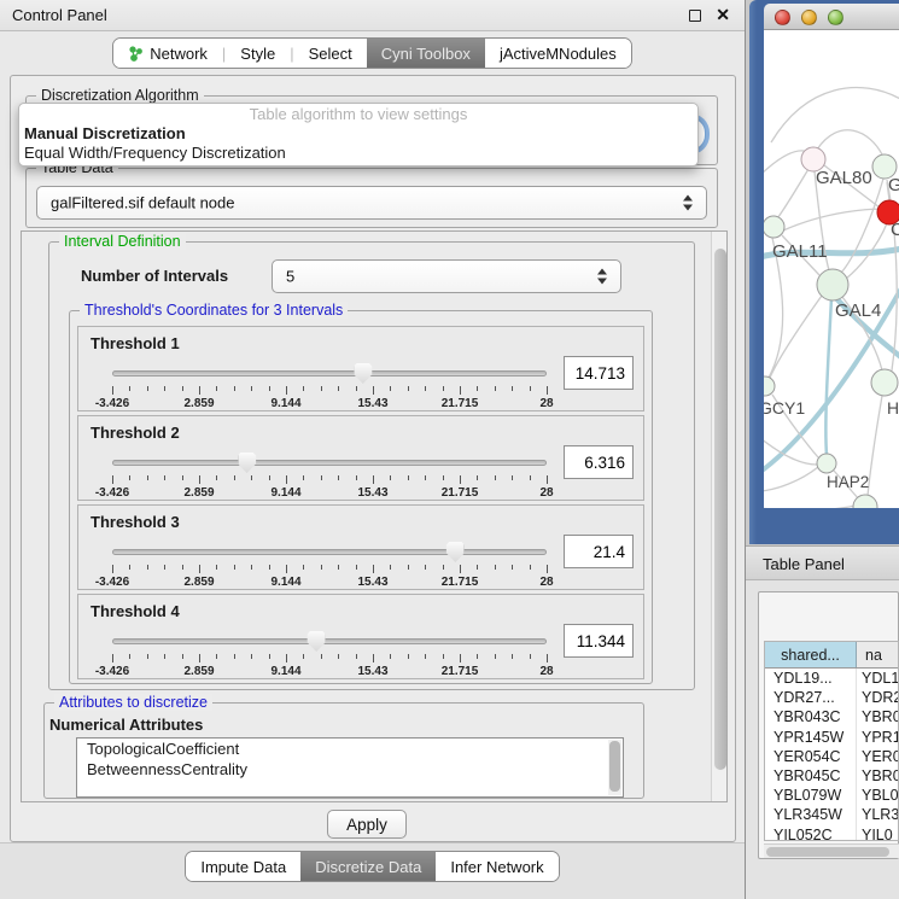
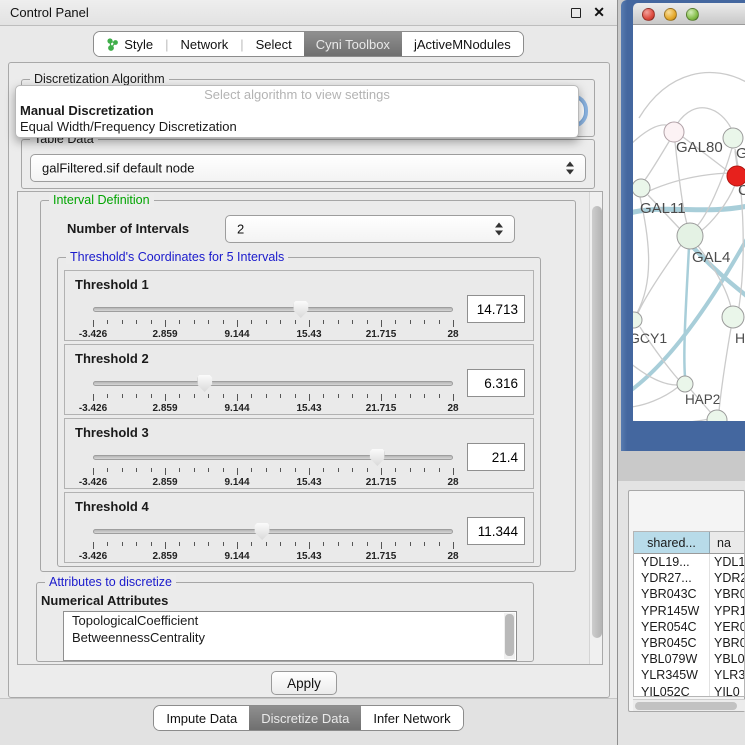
  Control Panel
  ✕
- Network
+ Style
  |
- Style
+ Network
  |
  Select
  Cyni Toolbox
  jActiveMNodules
  Discretization Algorithm
- Table algorithm to view settings
+ Select algorithm to view settings
  Manual Discretization
  Equal Width/Frequency Discretization
  Table Data
  galFiltered.sif default node
  Interval Definition
  Number of Intervals
- 5
+ 2
- Threshold's Coordinates for 3 Intervals
+ Threshold's Coordinates for 5 Intervals
  Threshold 1
  -3.426
  2.859
  9.144
  15.43
  21.715
  28
  14.713
  Threshold 2
  -3.426
  2.859
  9.144
  15.43
  21.715
  28
  6.316
  Threshold 3
  -3.426
  2.859
  9.144
  15.43
  21.715
  28
  21.4
  Threshold 4
  -3.426
  2.859
  9.144
  15.43
  21.715
  28
  11.344
  Attributes to discretize
  Numerical Attributes
  TopologicalCoefficient
  BetweennessCentrality
  Apply
  Impute Data
  Discretize Data
  Infer Network
  GAL80
  C
  GAL11
  GAL4
  GCY1
  H
  HAP2
- Table Panel
  shared...
  na
  YDL19...
  YDL1
  YDR27...
  YDR2
  YBR043C
  YBR0
  YPR145W
  YPR1
  YER054C
  YER0
  YBR045C
  YBR0
  YBL079W
  YBL0
  YLR345W
  YLR3
  YIL052C
  YIL0
